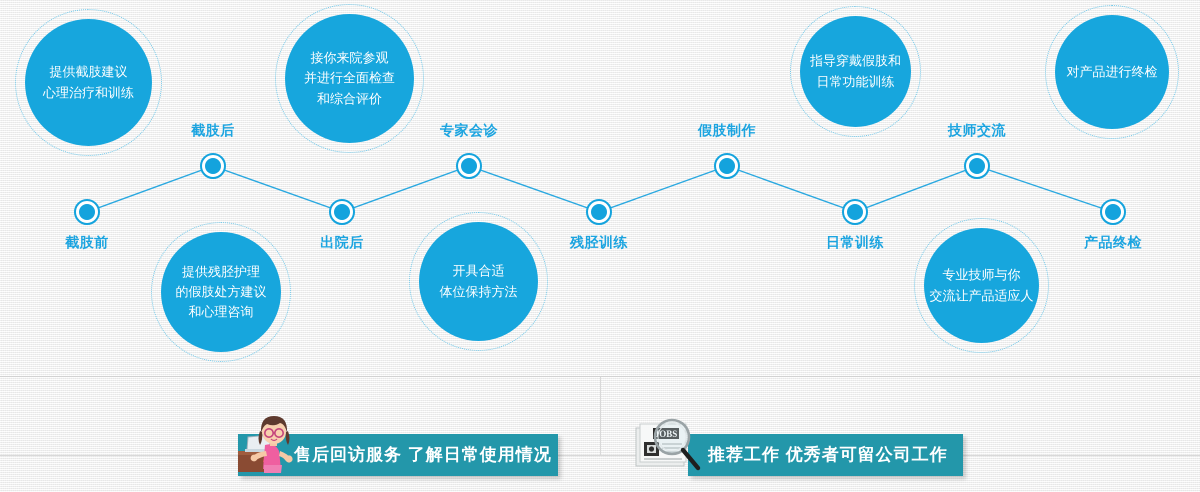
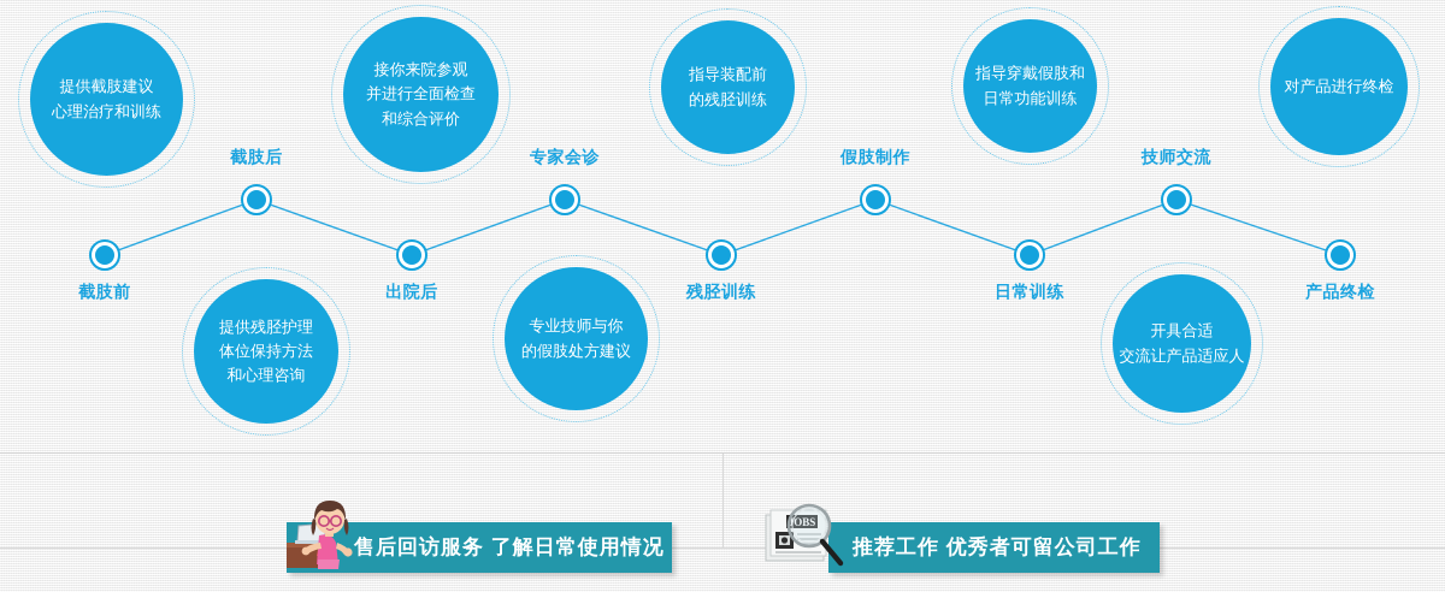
  截肢前
  截肢后
  出院后
  专家会诊
  残胫训练
  假肢制作
  日常训练
  技师交流
  产品终检
  提供截肢建议
  心理治疗和训练
  提供残胫护理
- 的假肢处方建议
+ 体位保持方法
  和心理咨询
  接你来院参观
  并进行全面检查
  和综合评价
- 开具合适
+ 专业技师与你
- 体位保持方法
+ 的假肢处方建议
+ 指导装配前
+ 的残胫训练
  指导穿戴假肢和
  日常功能训练
- 专业技师与你
+ 开具合适
  交流让产品适应人
  对产品进行终检
  售后回访服务 了解日常使用情况
  JOBS
  推荐工作 优秀者可留公司工作
